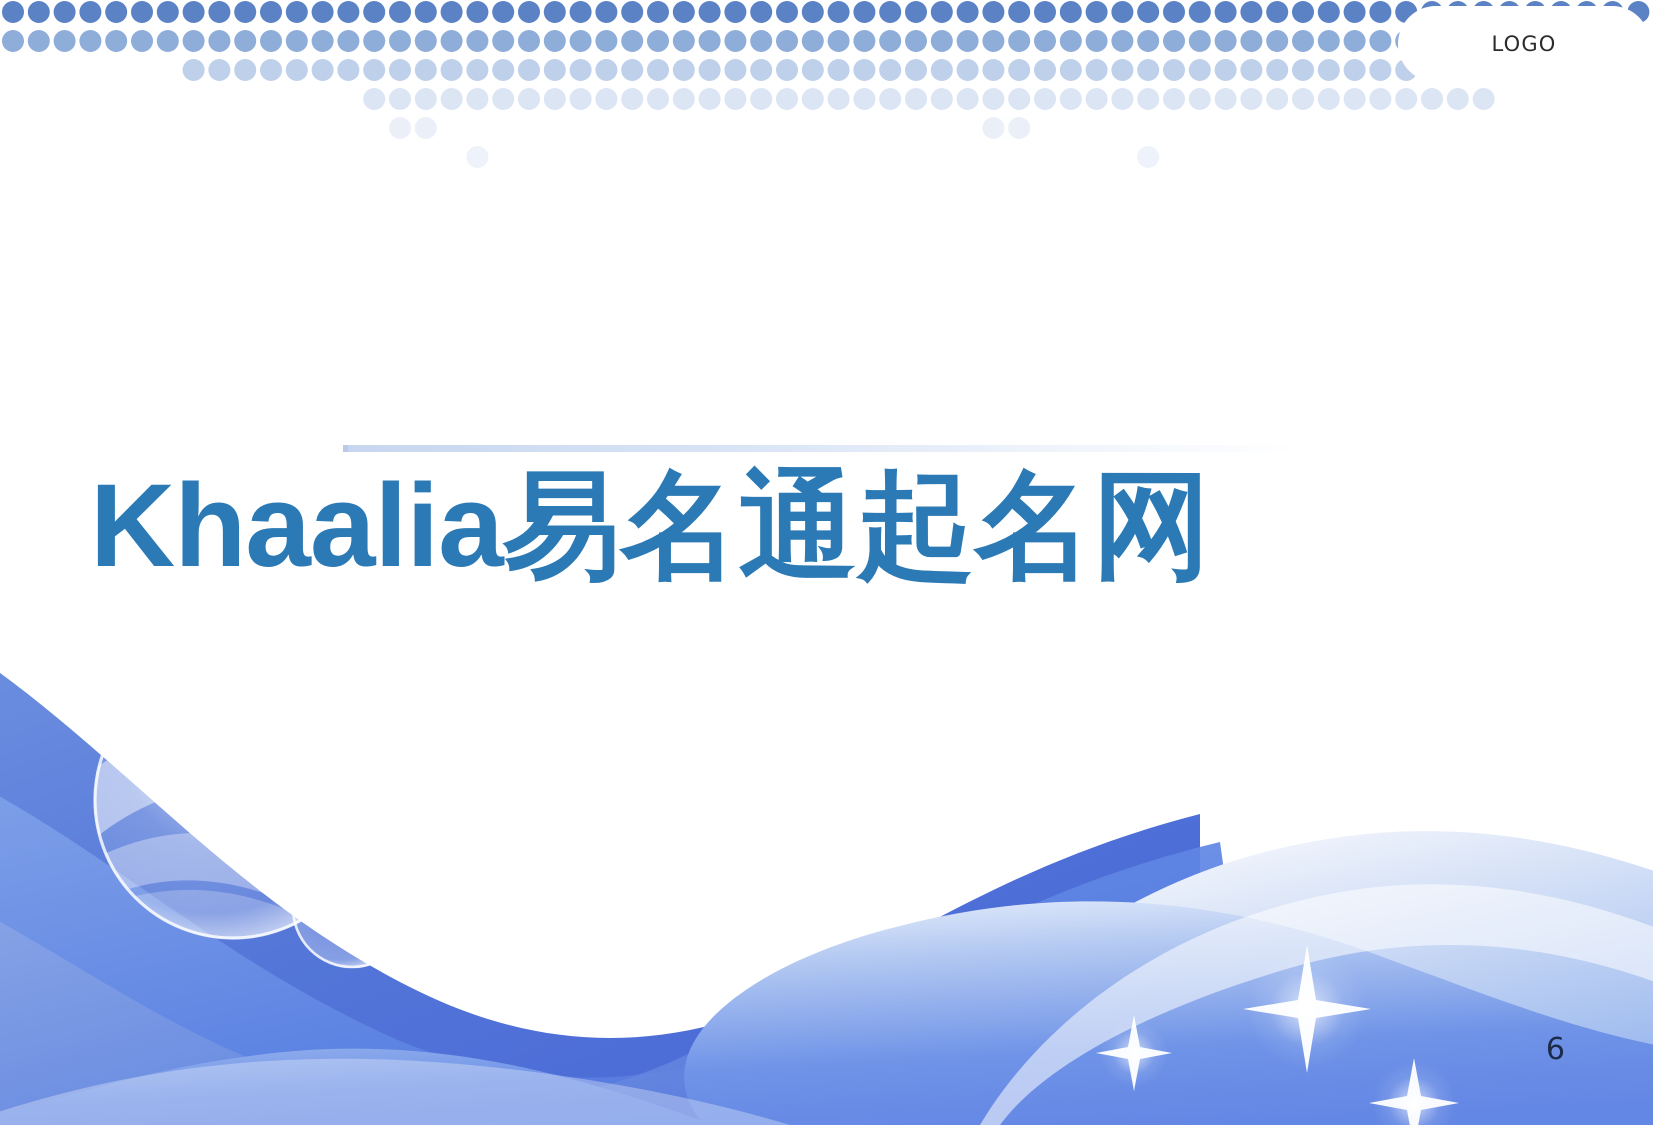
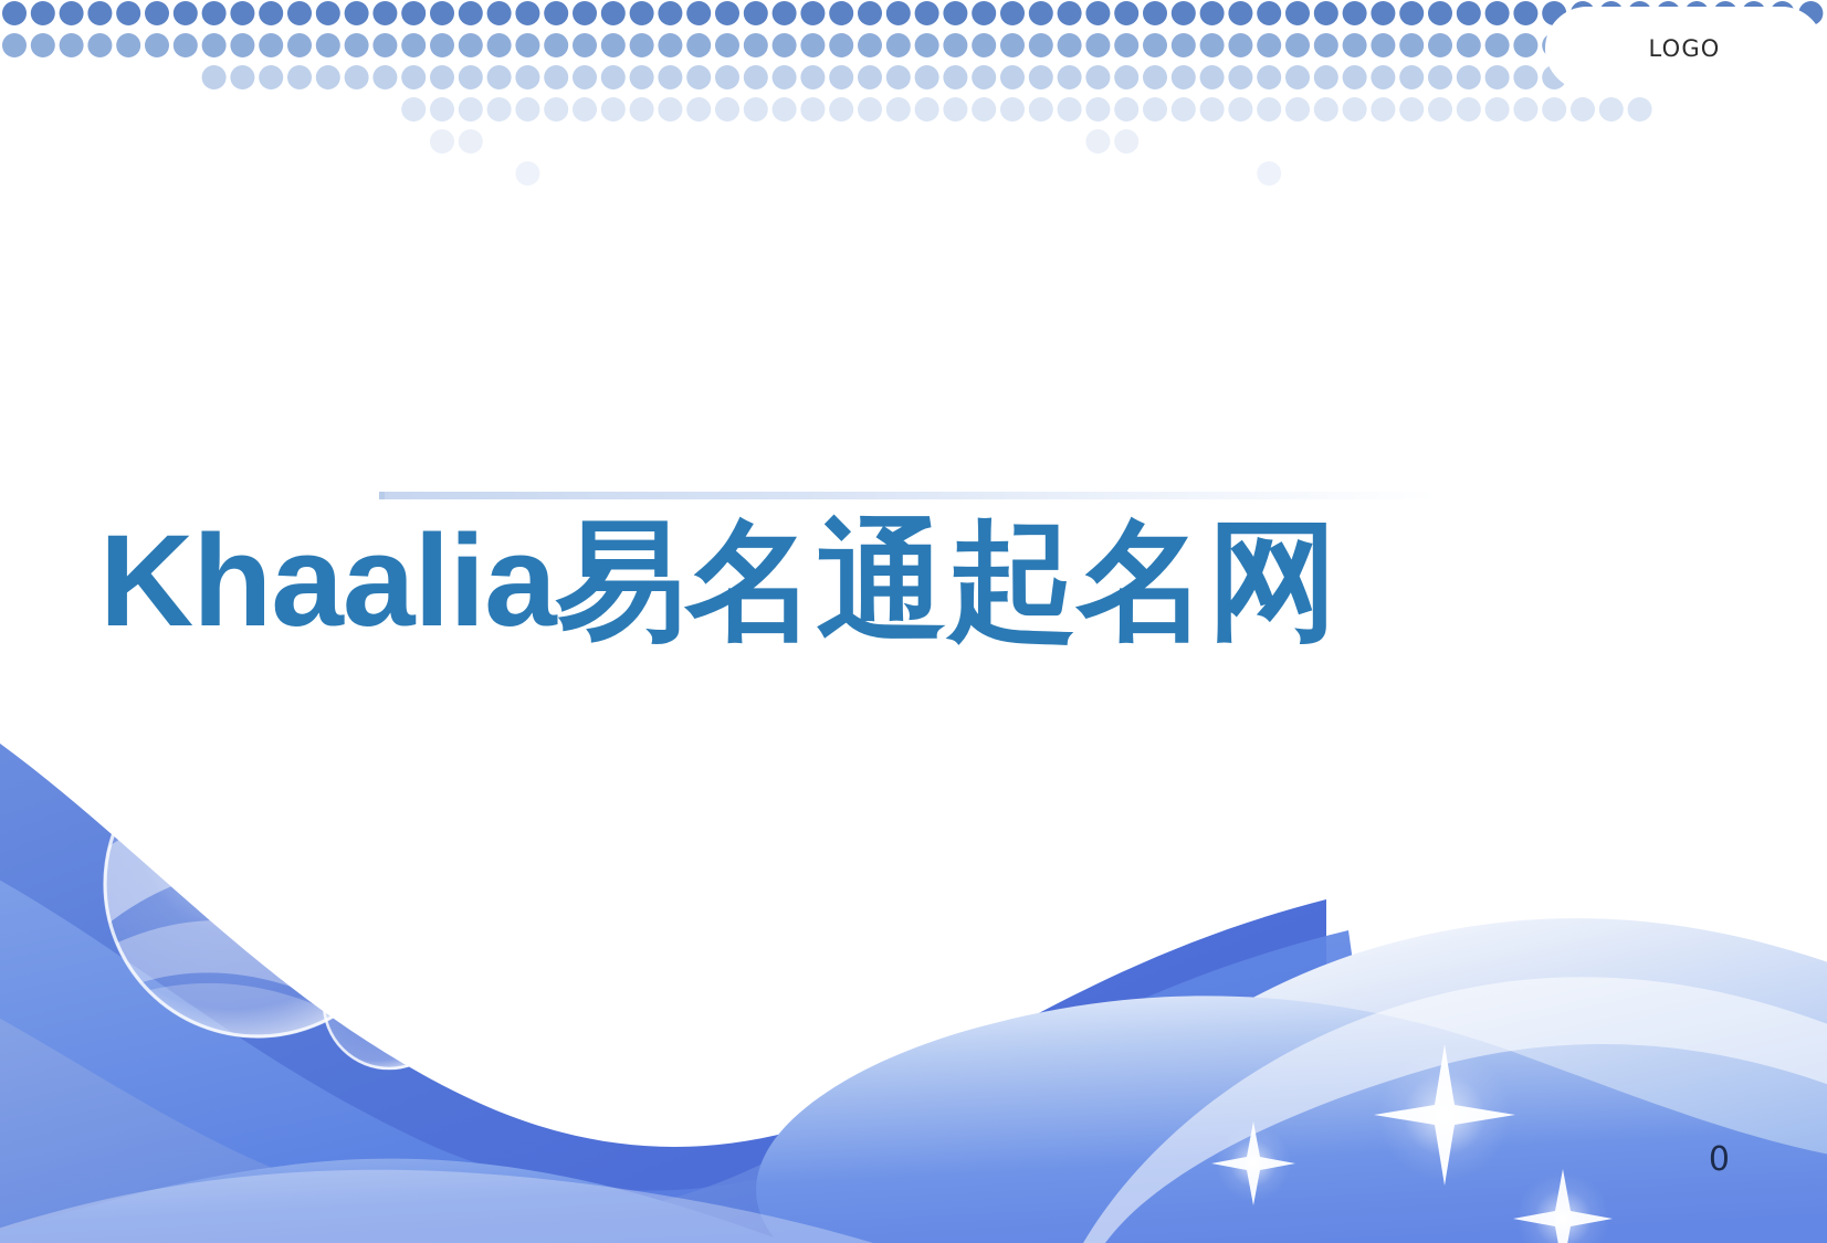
  LOGO
  Khaalia易名通起名网
- 6
+ 0
